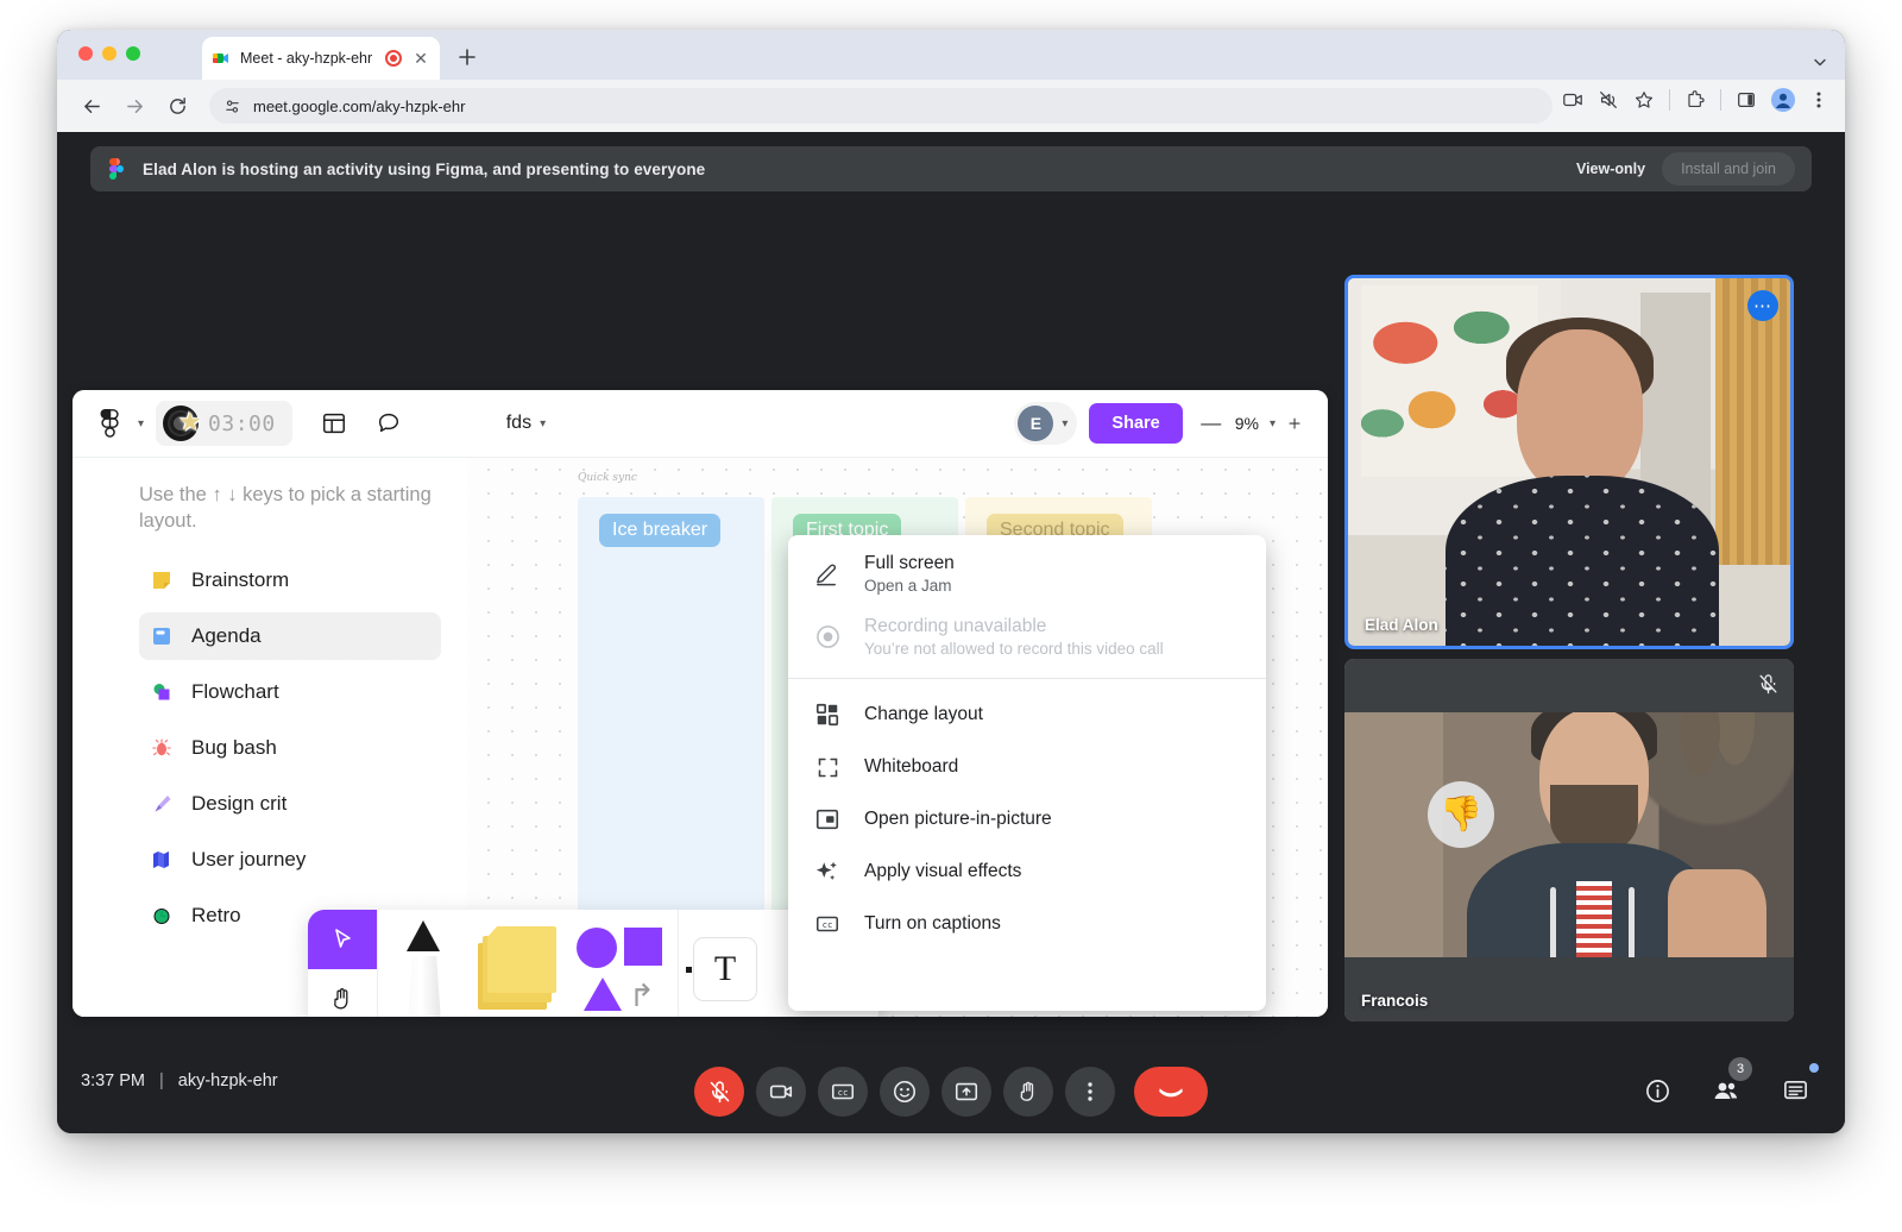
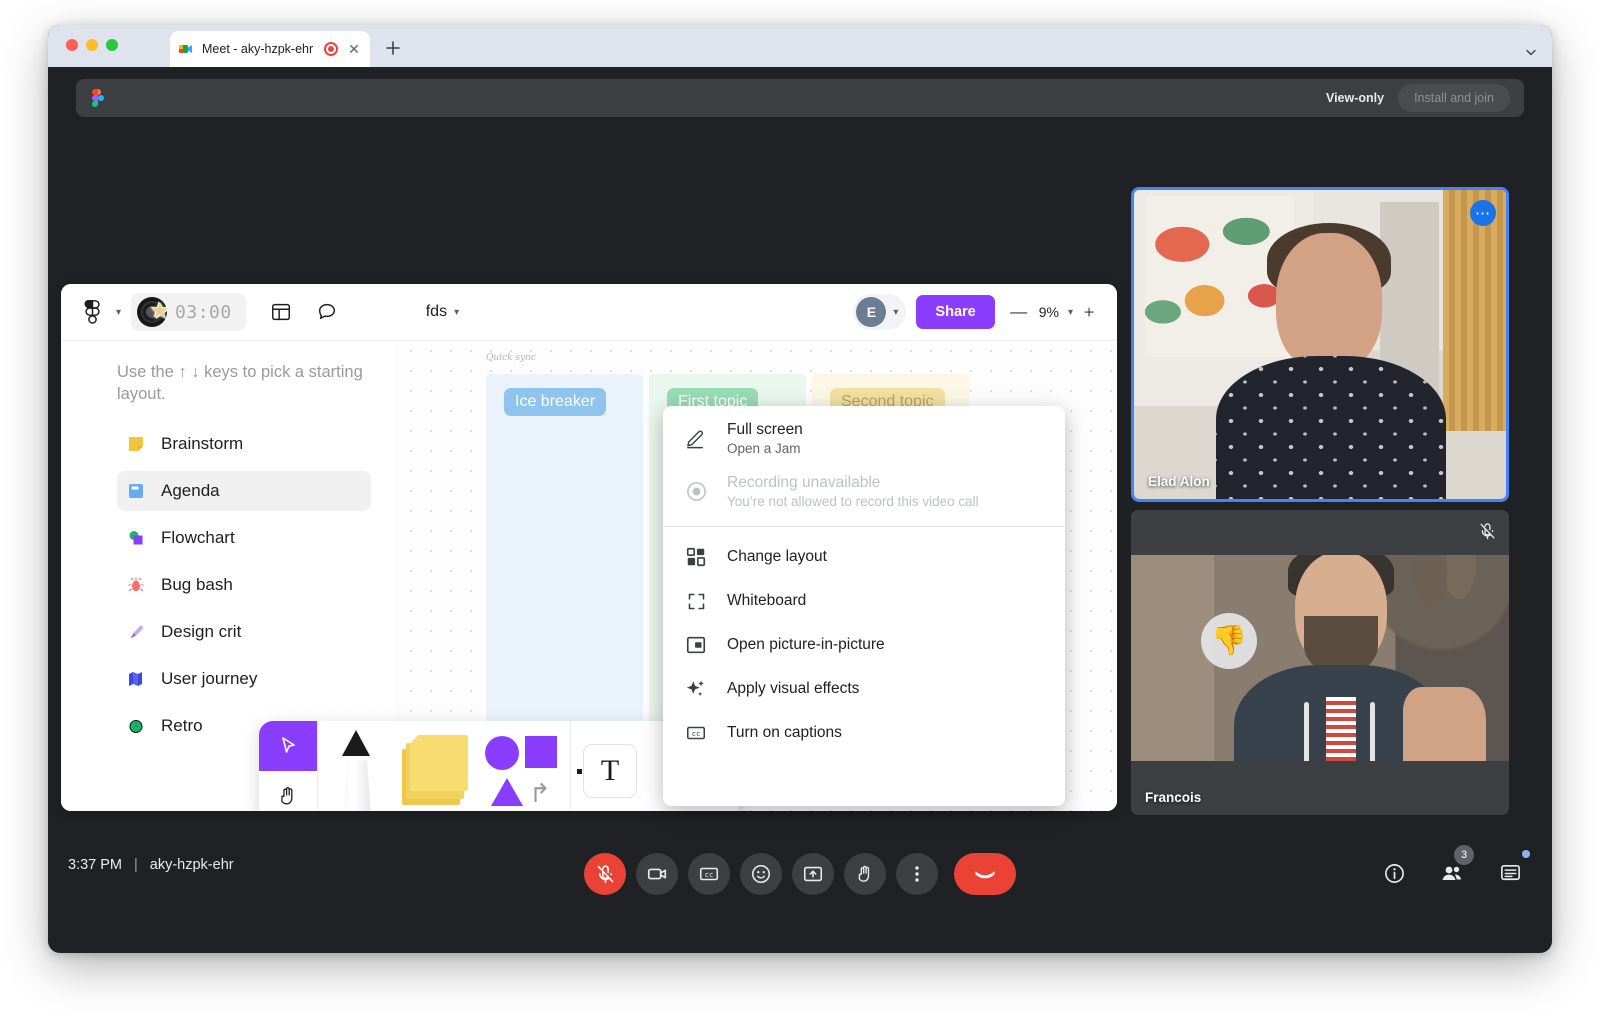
  Meet - aky-hzpk-ehr
  ✕
- meet.google.com/aky-hzpk-ehr
- Elad Alon is hosting an activity using Figma, and presenting to everyone
  View-only
  Install and join
  ▾
  ★
  03:00
  fds
  ▾
  E
  ▾
  Share
  —
  9%
  ▾
  ＋
  Use the ↑ ↓ keys to pick a starting layout.
  Brainstorm
  Agenda
  Flowchart
  Bug bash
  Design crit
  User journey
  Retro
  Quick sync
  Ice breaker
  First topic
  Second topic
  ↱
  T
  Full screen
  Open a Jam
  Recording unavailable
  You’re not allowed to record this video call
  Change layout
  Whiteboard
  Open picture-in-picture
  Apply visual effects
  cc
  Turn on captions
  ⋯
  Elad Alon
  👎
  Francois
  3:37 PM
  |
  aky-hzpk-ehr
  cc
  3
